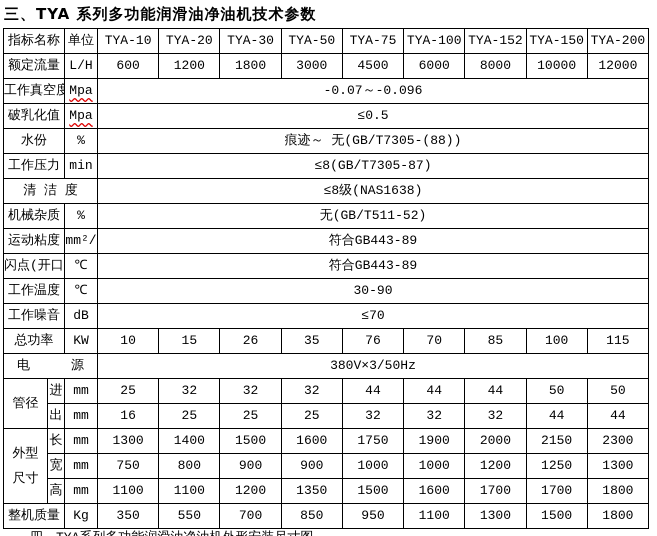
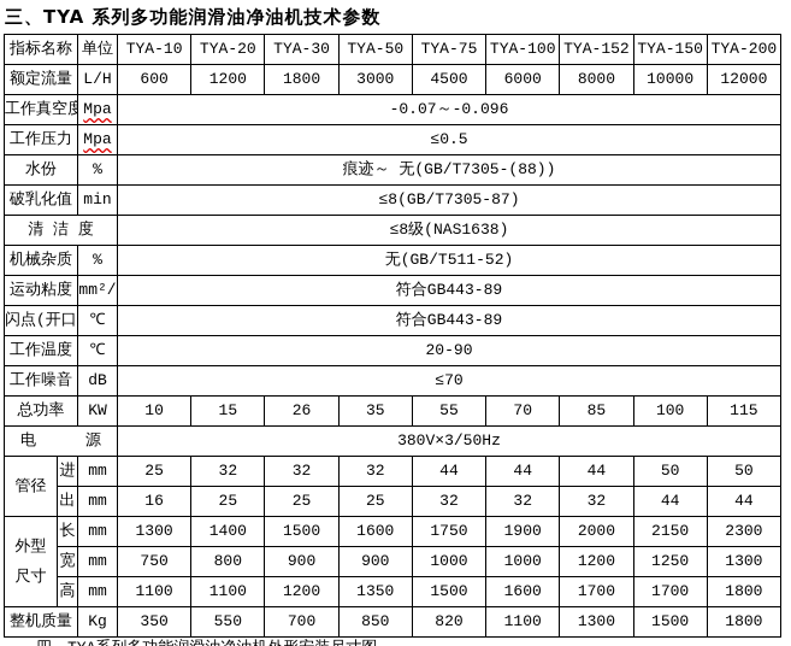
  三、TYA 系列多功能润滑油净油机技术参数
  指标名称	单位	TYA-10	TYA-20	TYA-30	TYA-50	TYA-75	TYA-100	TYA-152	TYA-150	TYA-200
  额定流量	L/H	600	1200	1800	3000	4500	6000	8000	10000	12000
  工作真空度	Mpa	-0.07～-0.096
- 破乳化值	Mpa	≤0.5
+ 工作压力	Mpa	≤0.5
  水份	%	痕迹～ 无(GB/T7305-(88))
- 工作压力	min	≤8(GB/T7305-87)
+ 破乳化值	min	≤8(GB/T7305-87)
  清 洁 度	≤8级(NAS1638)
  机械杂质	%	无(GB/T511-52)
  运动粘度	mm²/	符合GB443-89
  闪点(开口	℃	符合GB443-89
- 工作温度	℃	30-90
+ 工作温度	℃	20-90
  工作噪音	dB	≤70
- 总功率	KW	10	15	26	35	76	70	85	100	115
+ 总功率	KW	10	15	26	35	55	70	85	100	115
  电 源	380V×3/50Hz
  管径	进	mm	25	32	32	32	44	44	44	50	50
  出	mm	16	25	25	25	32	32	32	44	44
  外型 尺寸	长	mm	1300	1400	1500	1600	1750	1900	2000	2150	2300
  宽	mm	750	800	900	900	1000	1000	1200	1250	1300
  高	mm	1100	1100	1200	1350	1500	1600	1700	1700	1800
- 整机质量	Kg	350	550	700	850	950	1100	1300	1500	1800
+ 整机质量	Kg	350	550	700	850	820	1100	1300	1500	1800
